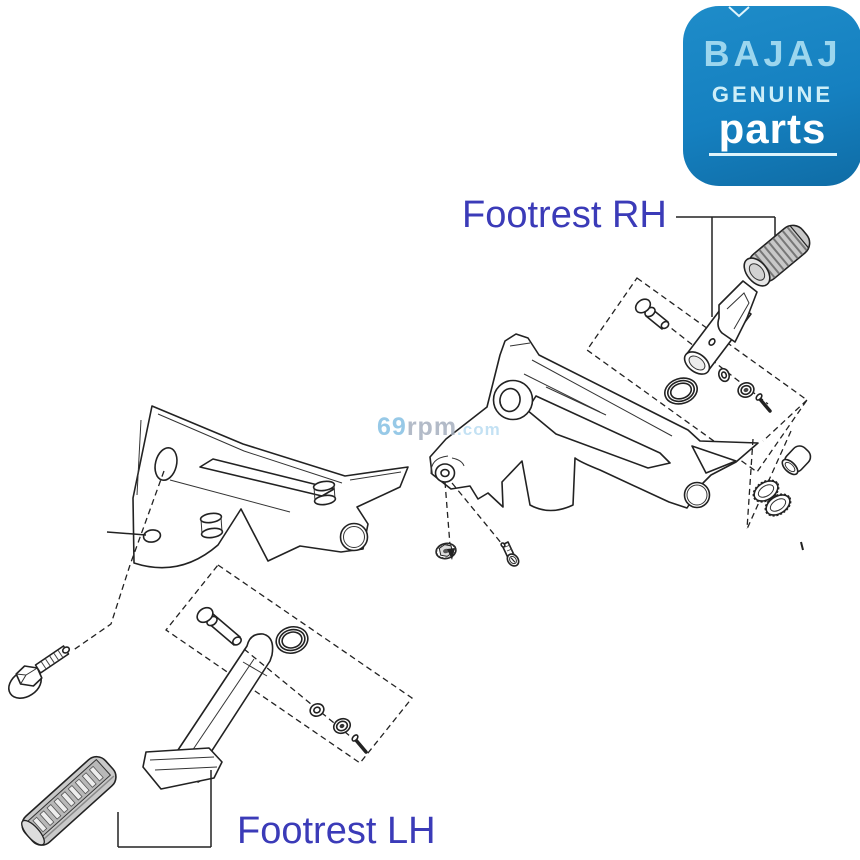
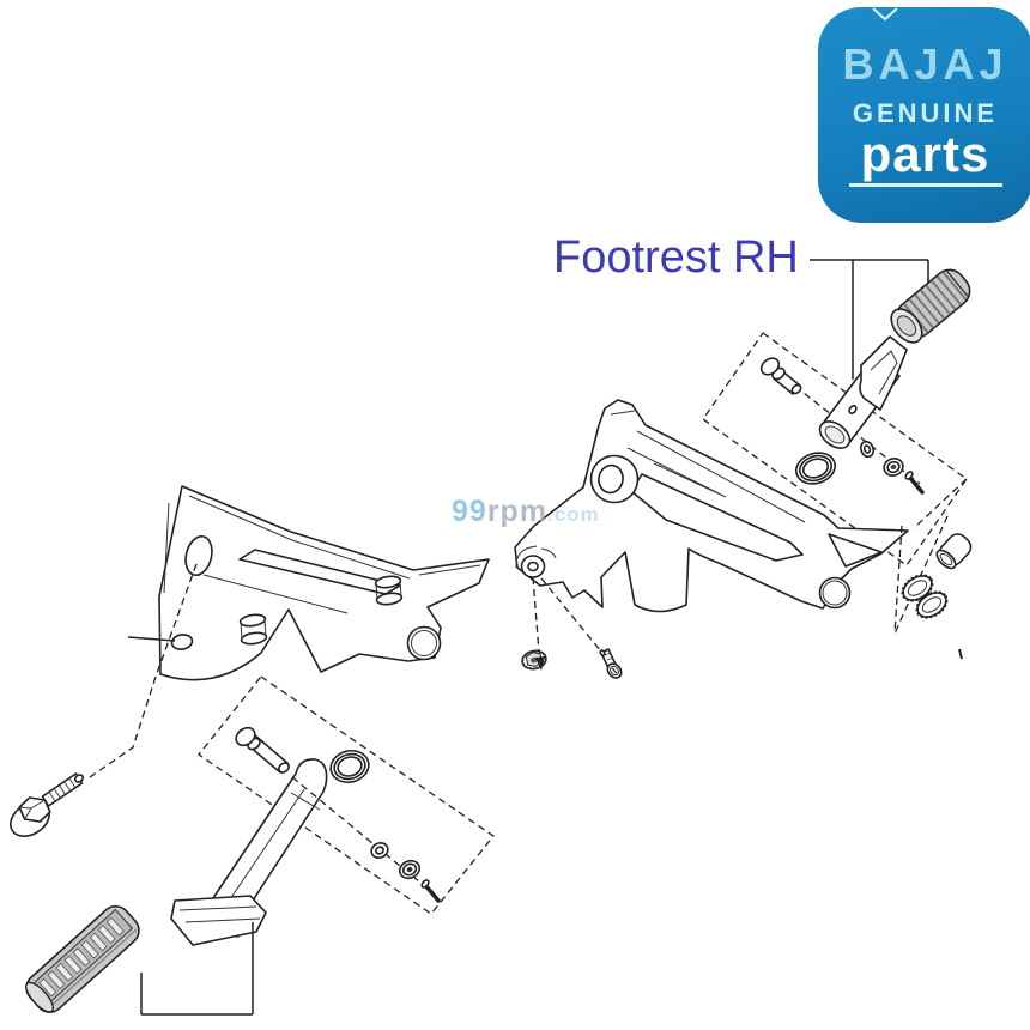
- 69rpm.com
+ 99rpm.com
  Footrest RH
- Footrest LH
  BAJAJ
  GENUINE
  parts
